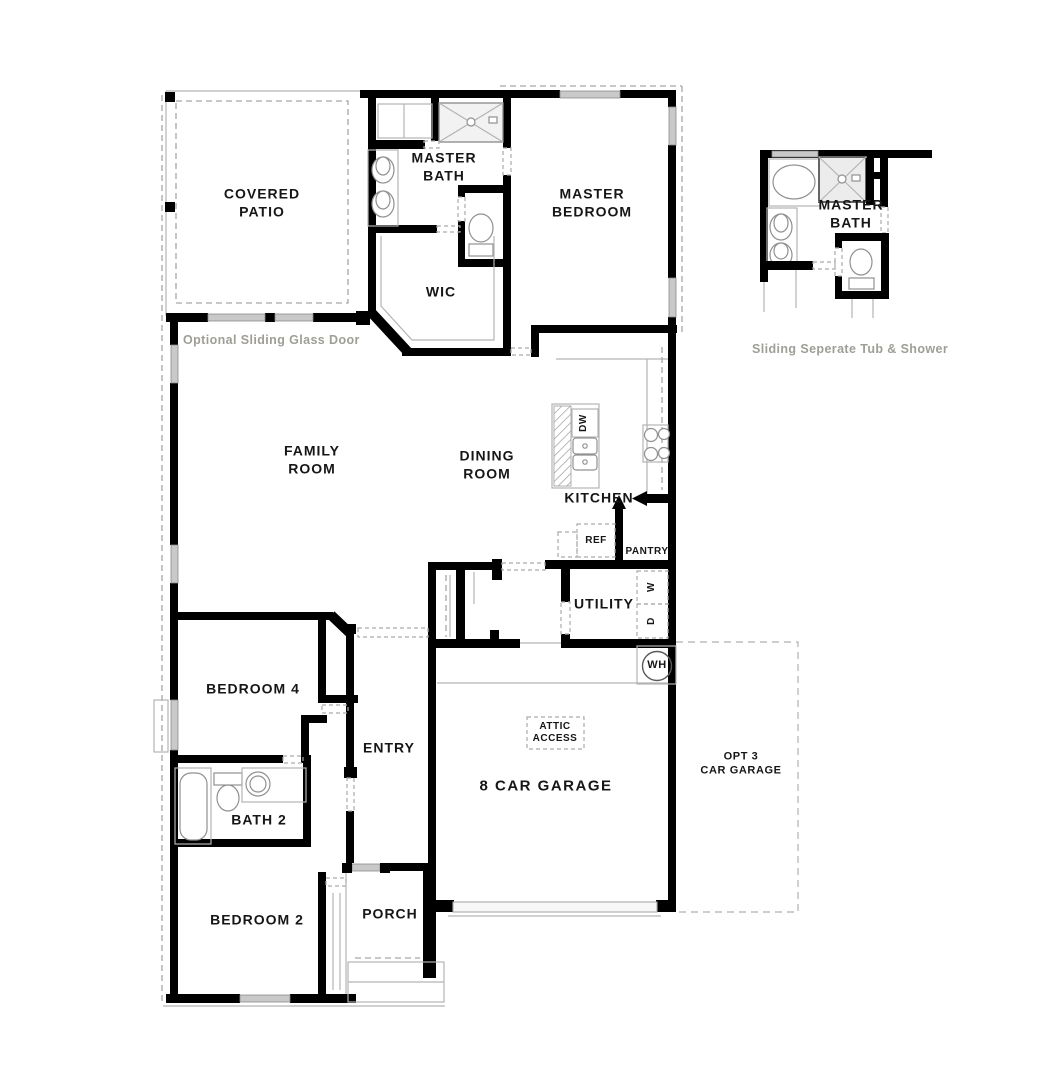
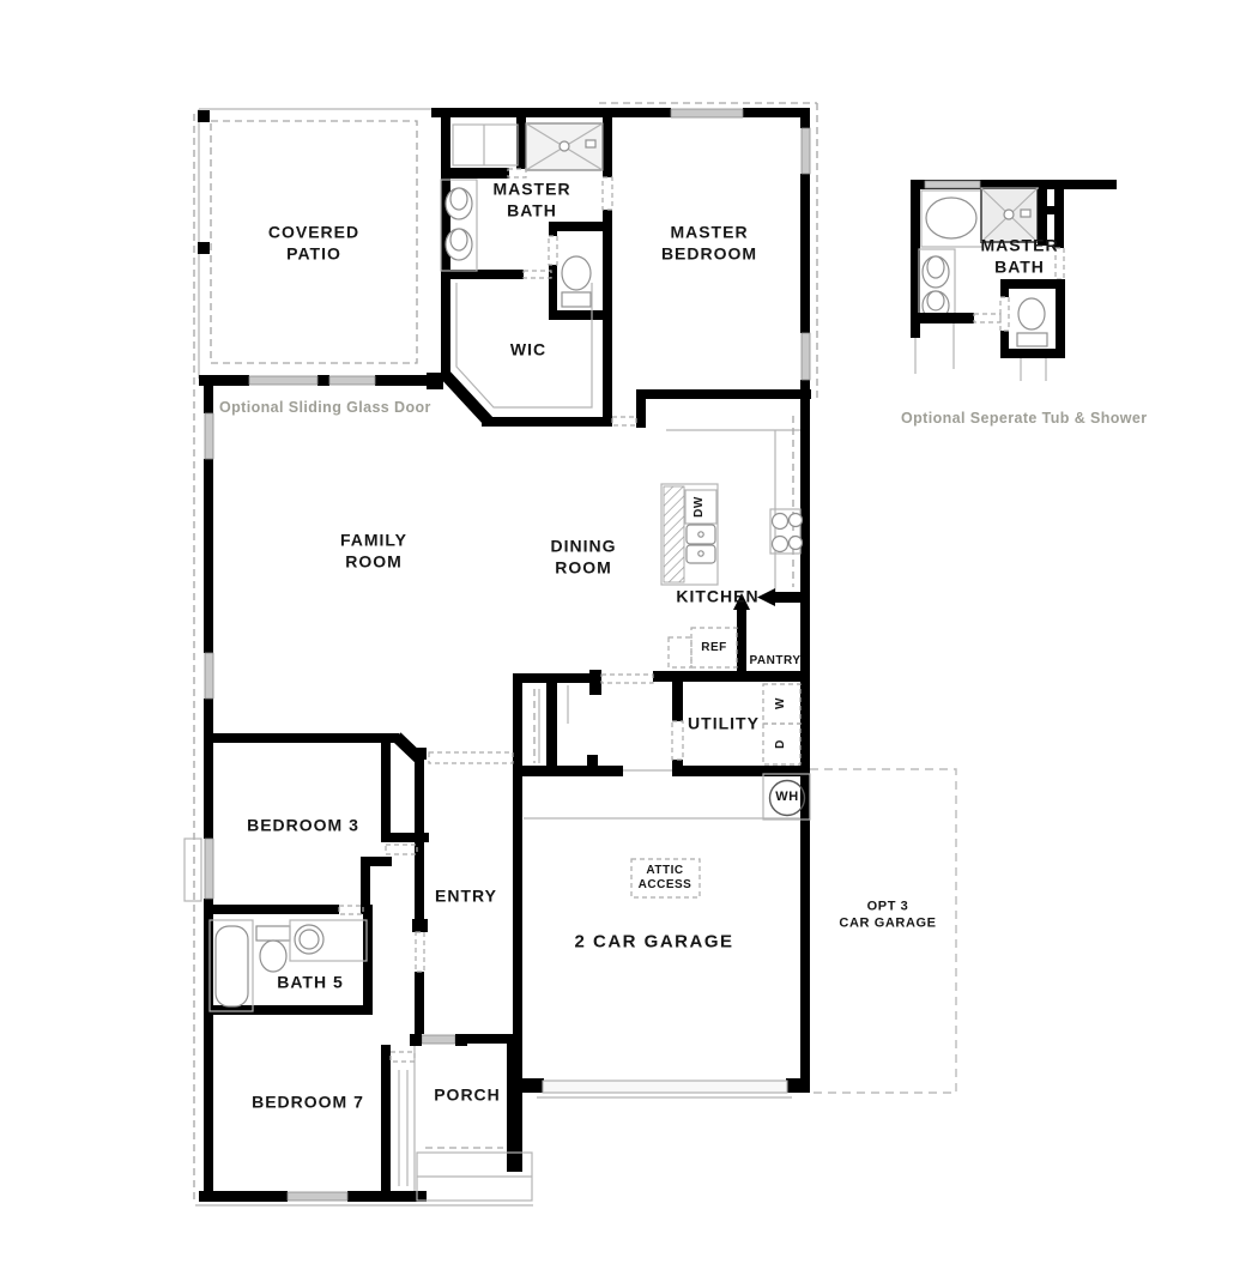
  COVERED
  PATIO
  MASTER
  BATH
  MASTER
  BEDROOM
  WIC
  FAMILY
  ROOM
  DINING
  ROOM
  KITCHEN
  UTILITY
- BEDROOM 4
+ BEDROOM 3
  ENTRY
- BATH 2
+ BATH 5
- BEDROOM 2
+ BEDROOM 7
  PORCH
- 8 CAR GARAGE
+ 2 CAR GARAGE
  OPT 3
  CAR GARAGE
  ATTIC
  ACCESS
  REF
  PANTRY
  WH
  MASTER
  BATH
  Optional Sliding Glass Door
- Sliding Seperate Tub & Shower
+ Optional Seperate Tub & Shower
